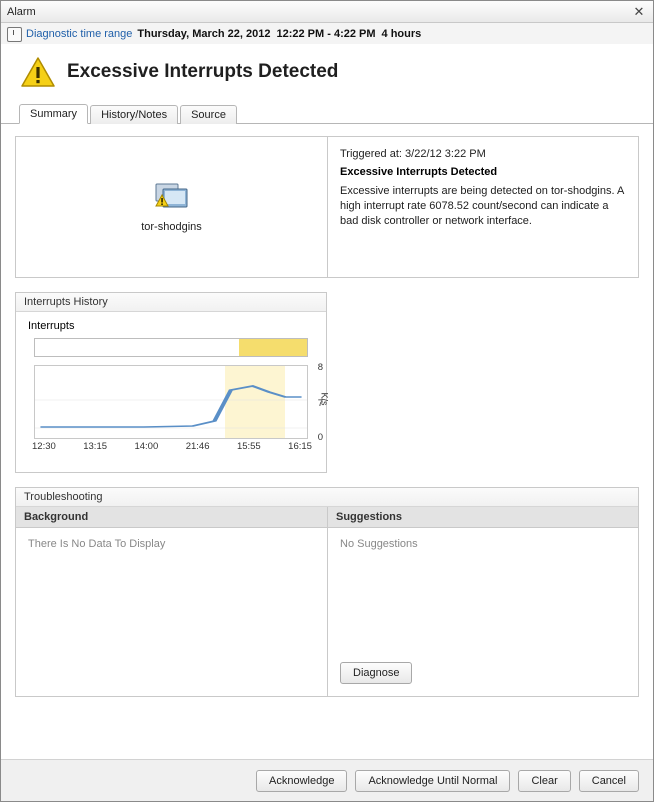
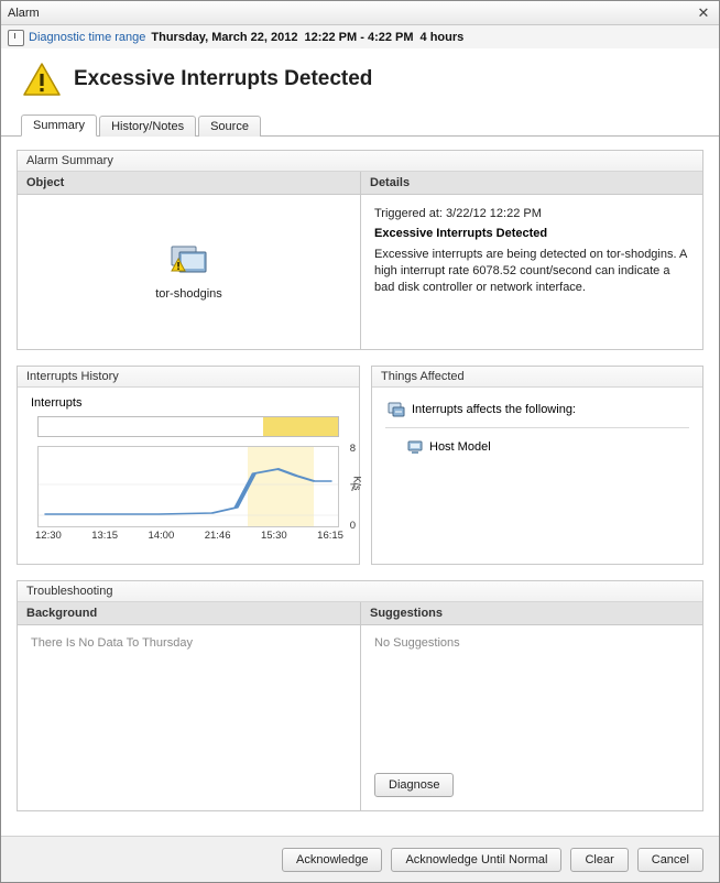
  Alarm
  ✕
  Diagnostic time range
  Thursday, March 22, 2012
  12:22 PM - 4:22 PM
  4 hours
  Excessive Interrupts Detected
  Summary
  History/Notes
  Source
+ Alarm Summary
+ Object
+ Details
  tor-shodgins
- Triggered at: 3/22/12 3:22 PM
+ Triggered at: 3/22/12 12:22 PM
  Excessive Interrupts Detected
  Excessive interrupts are being detected on tor-shodgins. A high interrupt rate 6078.52 count/second can indicate a bad disk controller or network interface.
  Interrupts History
  Interrupts
  8
  7
  0
  12:30
  13:15
  14:00
  21:46
- 15:55
+ 15:30
  16:15
+ Things Affected
+ Interrupts affects the following:
+ Host Model
  Troubleshooting
  Background
  Suggestions
- There Is No Data To Display
+ There Is No Data To Thursday
  No Suggestions
  Diagnose
  Acknowledge
  Acknowledge Until Normal
  Clear
  Cancel
